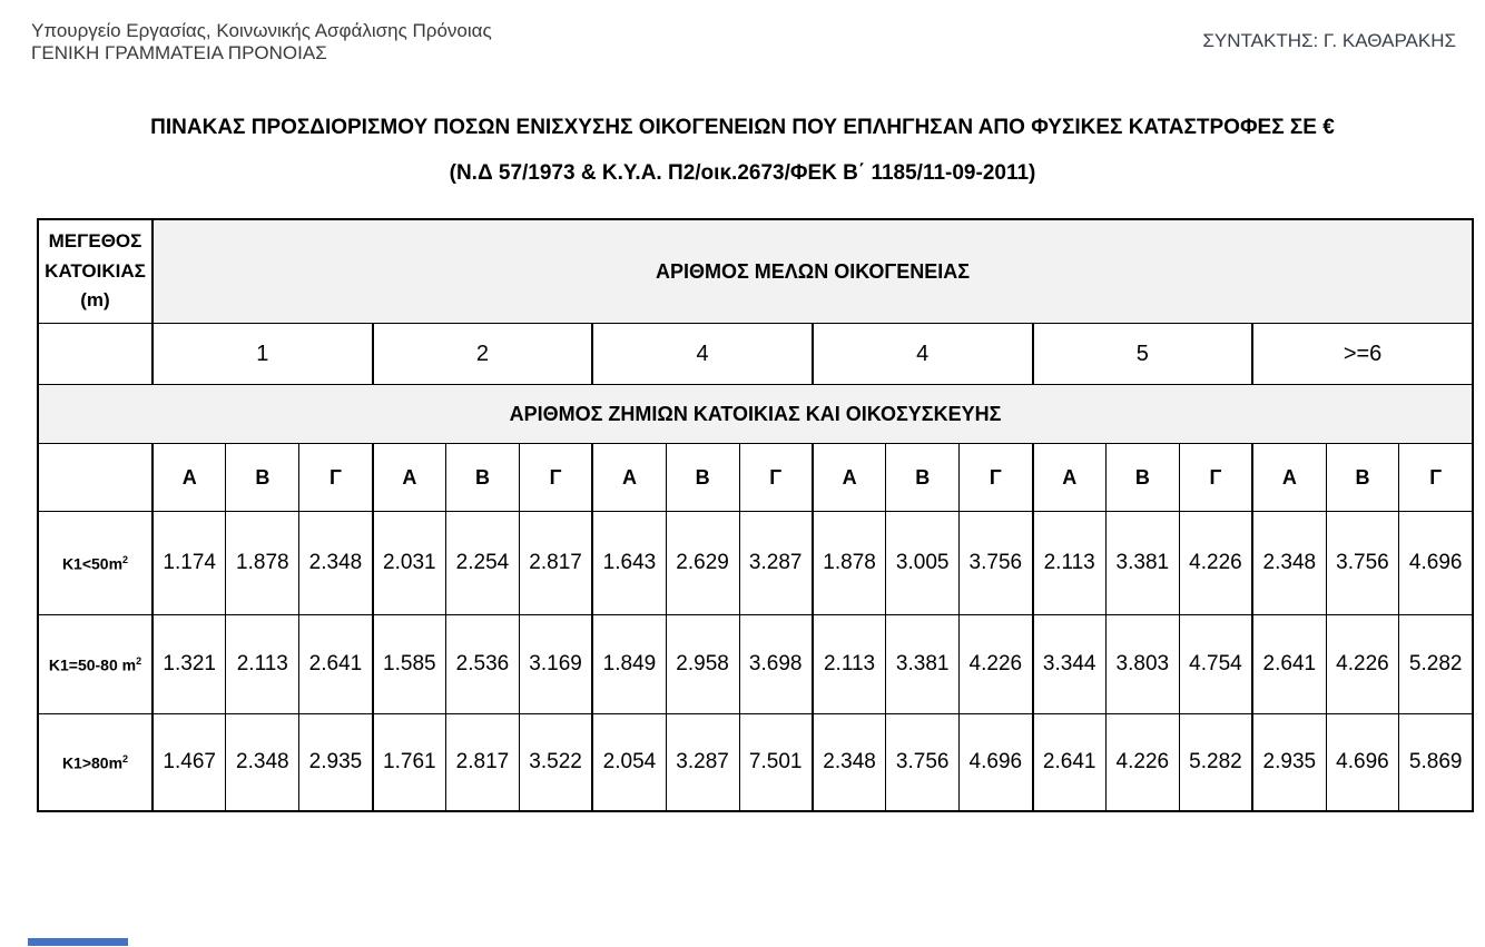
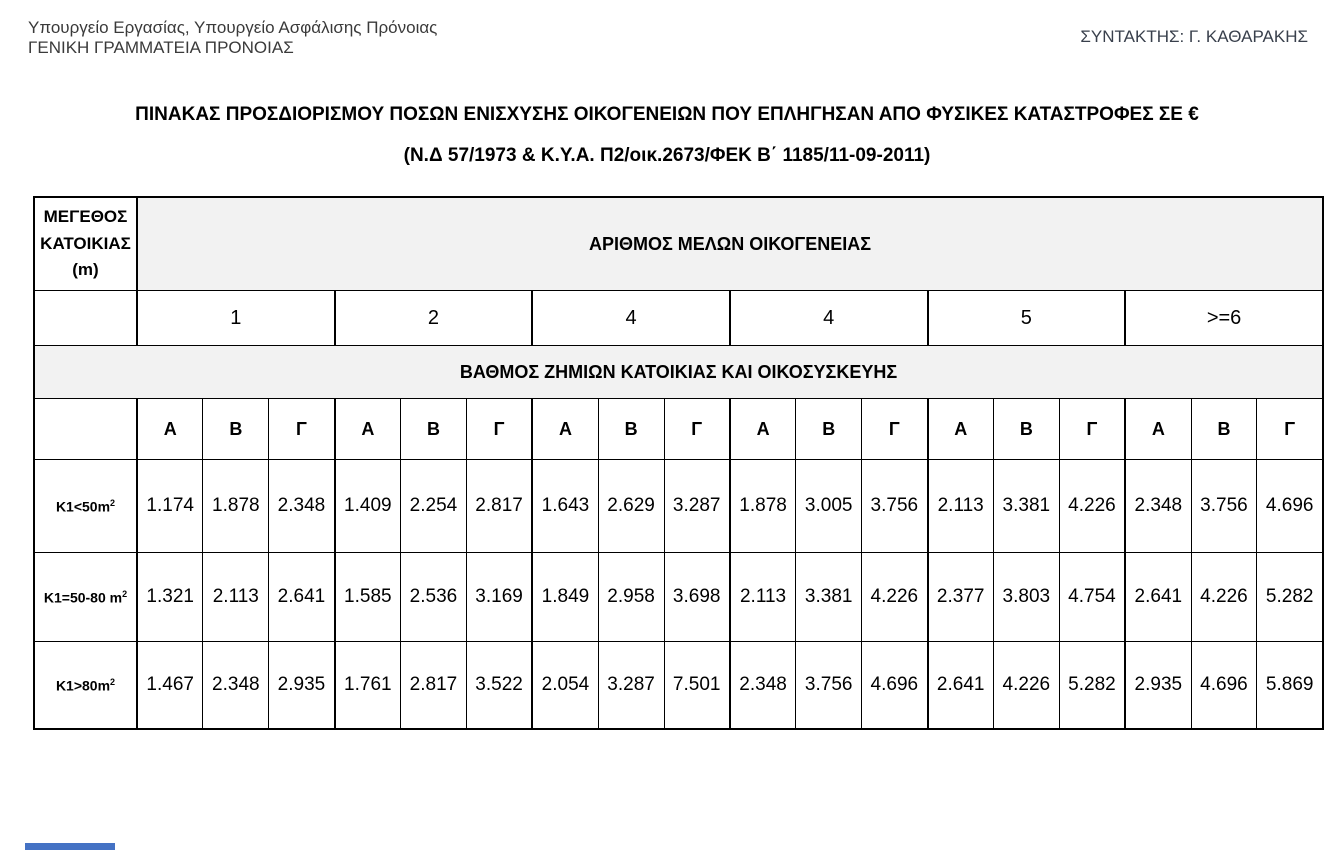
- Υπουργείο Εργασίας, Κοινωνικής Ασφάλισης Πρόνοιας
+ Υπουργείο Εργασίας, Υπουργείο Ασφάλισης Πρόνοιας
  ΓΕΝΙΚΗ ΓΡΑΜΜΑΤΕΙΑ ΠΡΟΝΟΙΑΣ
  ΣΥΝΤΑΚΤΗΣ: Γ. ΚΑΘΑΡΑΚΗΣ
  ΠΙΝΑΚΑΣ ΠΡΟΣΔΙΟΡΙΣΜΟΥ ΠΟΣΩΝ ΕΝΙΣΧΥΣΗΣ ΟΙΚΟΓΕΝΕΙΩΝ ΠΟΥ ΕΠΛΗΓΗΣΑΝ ΑΠΟ ΦΥΣΙΚΕΣ ΚΑΤΑΣΤΡΟΦΕΣ ΣΕ €
  (Ν.Δ 57/1973 & Κ.Υ.Α. Π2/οικ.2673/ΦΕΚ Β΄ 1185/11-09-2011)
  ΜΕΓΕΘΟΣ ΚΑΤΟΙΚΙΑΣ (m)	ΑΡΙΘΜΟΣ ΜΕΛΩΝ ΟΙΚΟΓΕΝΕΙΑΣ
  	1	2	4	4	5	>=6
- ΑΡΙΘΜΟΣ ΖΗΜΙΩΝ ΚΑΤΟΙΚΙΑΣ ΚΑΙ ΟΙΚΟΣΥΣΚΕΥΗΣ
+ ΒΑΘΜΟΣ ΖΗΜΙΩΝ ΚΑΤΟΙΚΙΑΣ ΚΑΙ ΟΙΚΟΣΥΣΚΕΥΗΣ
  	Α	Β	Γ	Α	Β	Γ	Α	Β	Γ	Α	Β	Γ	Α	Β	Γ	Α	Β	Γ
- Κ1<50m2	1.174	1.878	2.348	2.031	2.254	2.817	1.643	2.629	3.287	1.878	3.005	3.756	2.113	3.381	4.226	2.348	3.756	4.696
+ Κ1<50m2	1.174	1.878	2.348	1.409	2.254	2.817	1.643	2.629	3.287	1.878	3.005	3.756	2.113	3.381	4.226	2.348	3.756	4.696
- Κ1=50-80 m2	1.321	2.113	2.641	1.585	2.536	3.169	1.849	2.958	3.698	2.113	3.381	4.226	3.344	3.803	4.754	2.641	4.226	5.282
+ Κ1=50-80 m2	1.321	2.113	2.641	1.585	2.536	3.169	1.849	2.958	3.698	2.113	3.381	4.226	2.377	3.803	4.754	2.641	4.226	5.282
  Κ1>80m2	1.467	2.348	2.935	1.761	2.817	3.522	2.054	3.287	7.501	2.348	3.756	4.696	2.641	4.226	5.282	2.935	4.696	5.869
